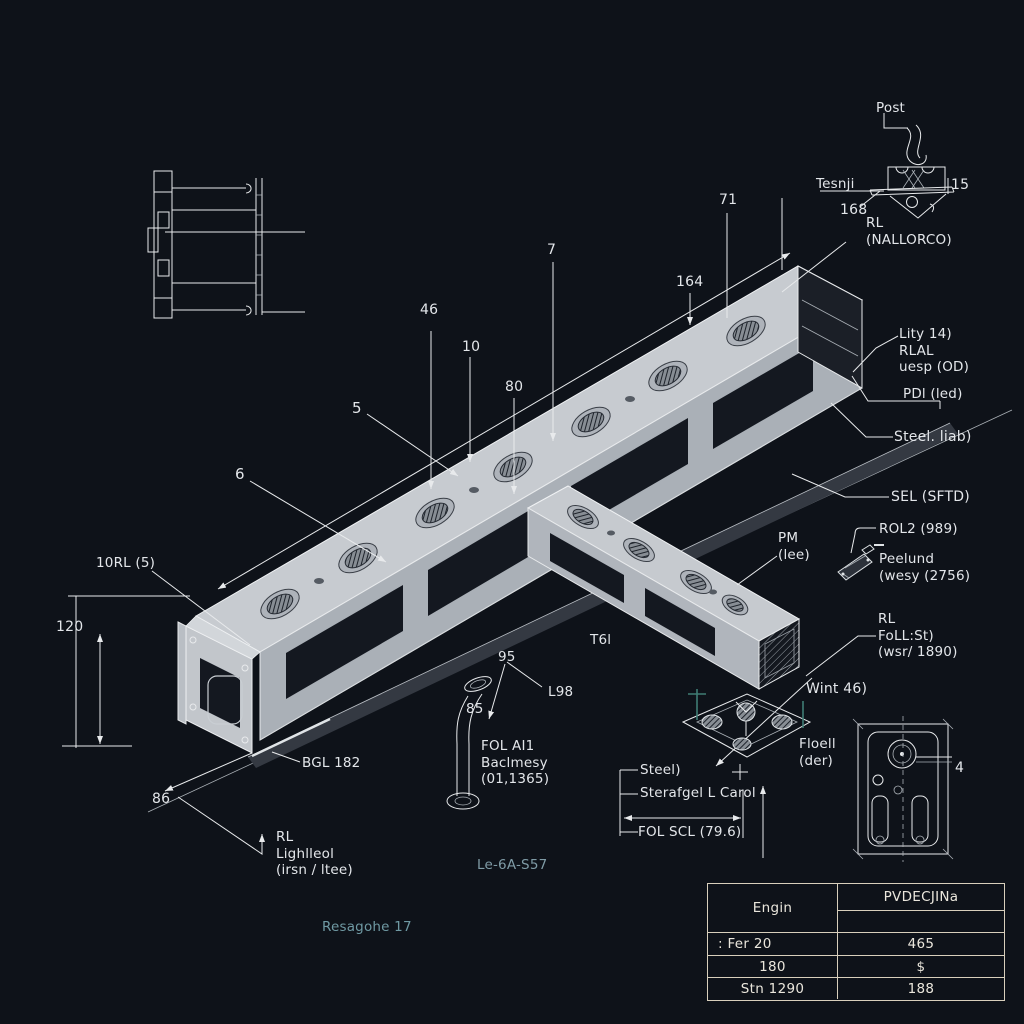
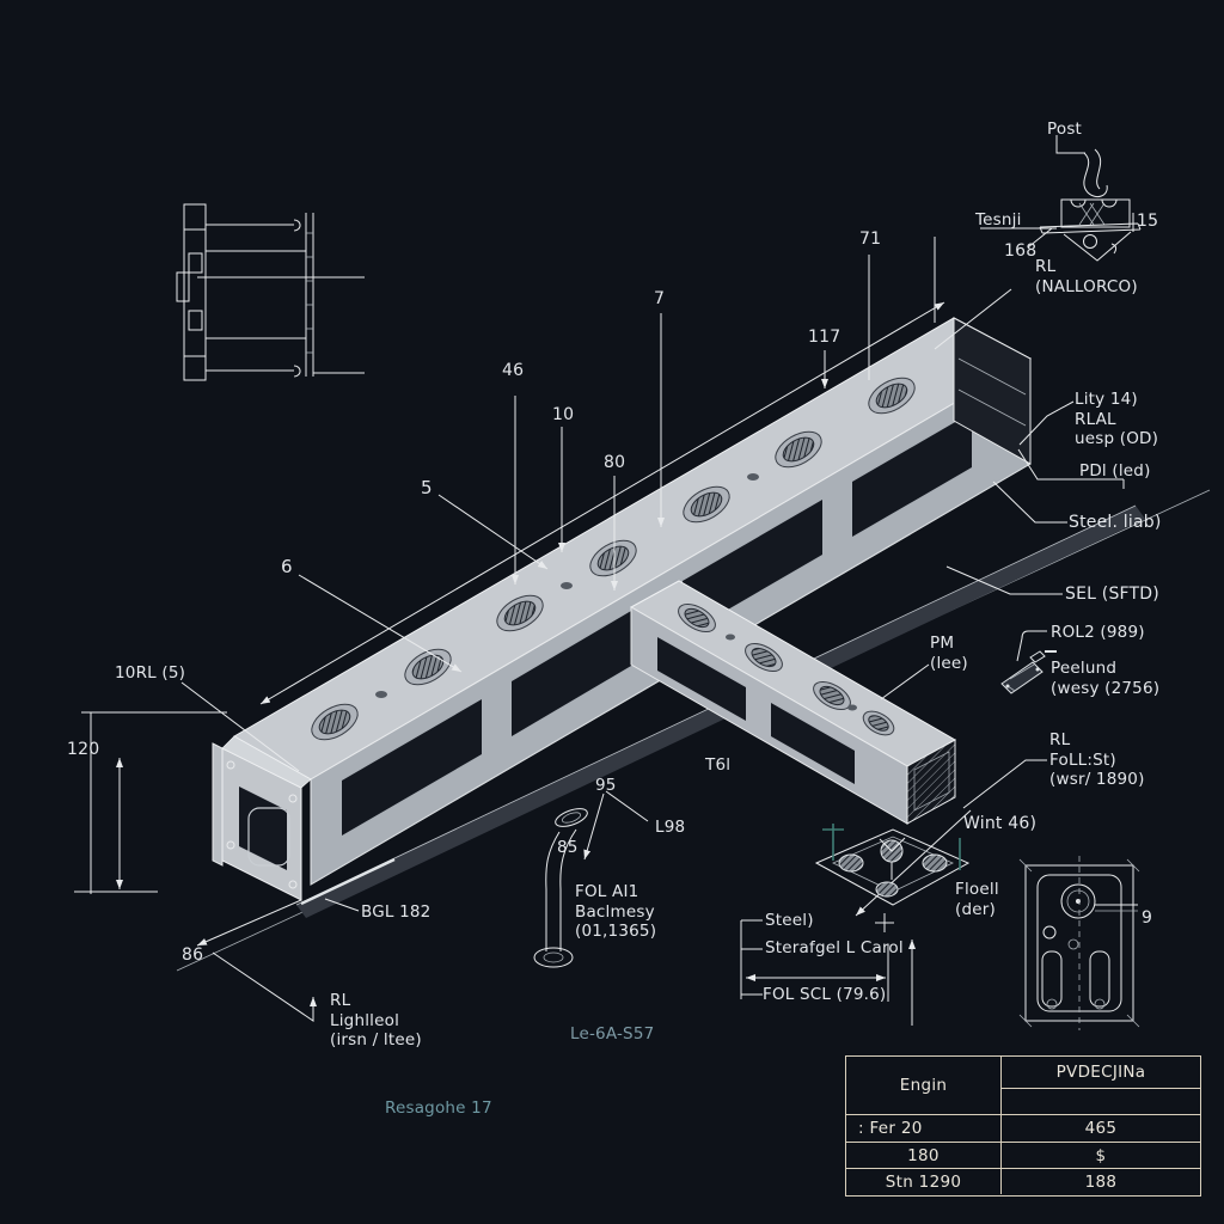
  Post
  Tesnji
  15
  168
  RL
  (NALLORCO)
  Lity 14)
  RLAL
  uesp (OD)
  PDl (led)
  Steel. liab)
  SEL (SFTD)
  ROL2 (989)
  Peelund
  (wesy (2756)
  RL
  FoLL:St)
  (wsr/ 1890)
  Wint 46)
  Floell
  (der)
  PM
  (lee)
  7
  46
  10
  80
  5
  6
- 164
+ 117
  71
  10RL (5)
  120
  86
  BGL 182
  RL
  Lighlleol
  (irsn / ltee)
  95
  L98
  85
  T6l
  FOL AI1
  Baclmesy
  (01,1365)
  Steel)
  Sterafgel L Carol
  FOL SCL (79.6)
  Le-6A-S57
  Resagohe 17
- 4
+ 9
  Engin
  PVDECJINa
  : Fer 20
  465
  180
  $
  Stn 1290
  188
